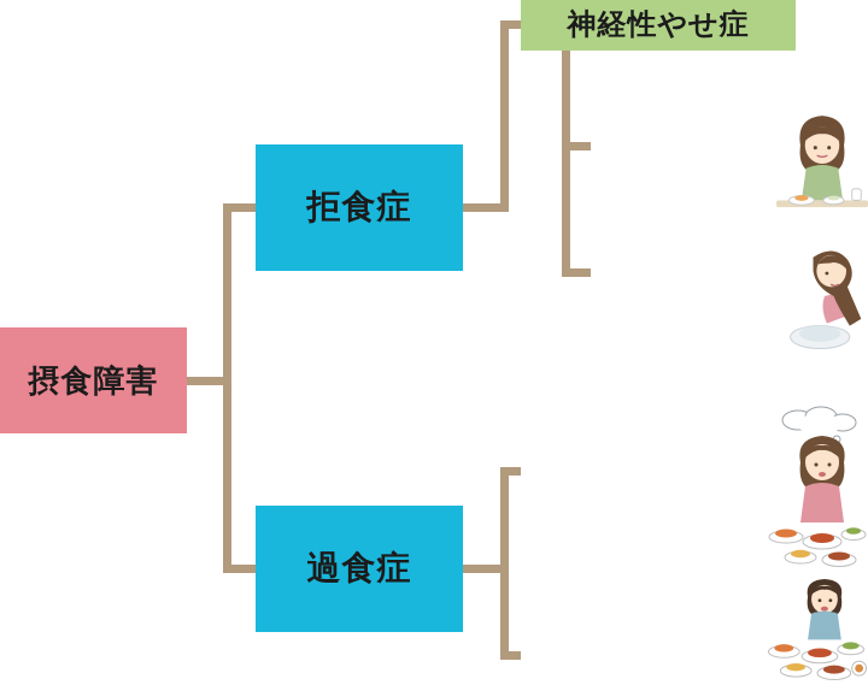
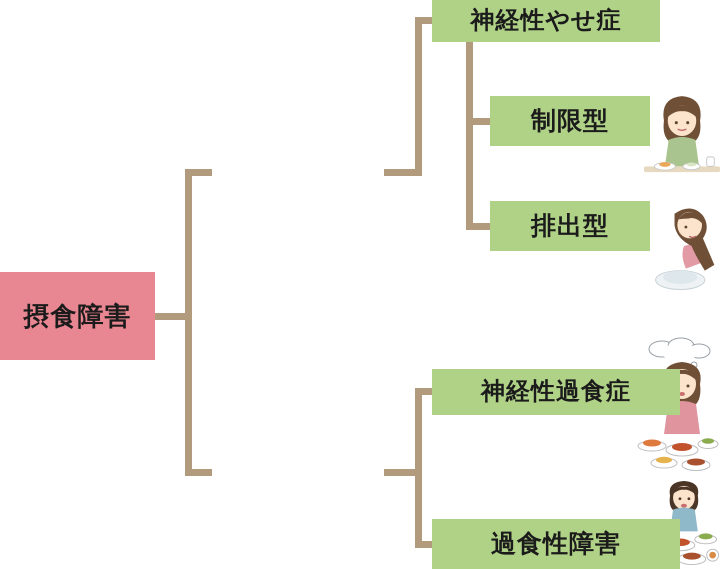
  摂食障害
- 拒食症
- 過食症
  神経性やせ症
+ 制限型
+ 排出型
+ 神経性過食症
+ 過食性障害
